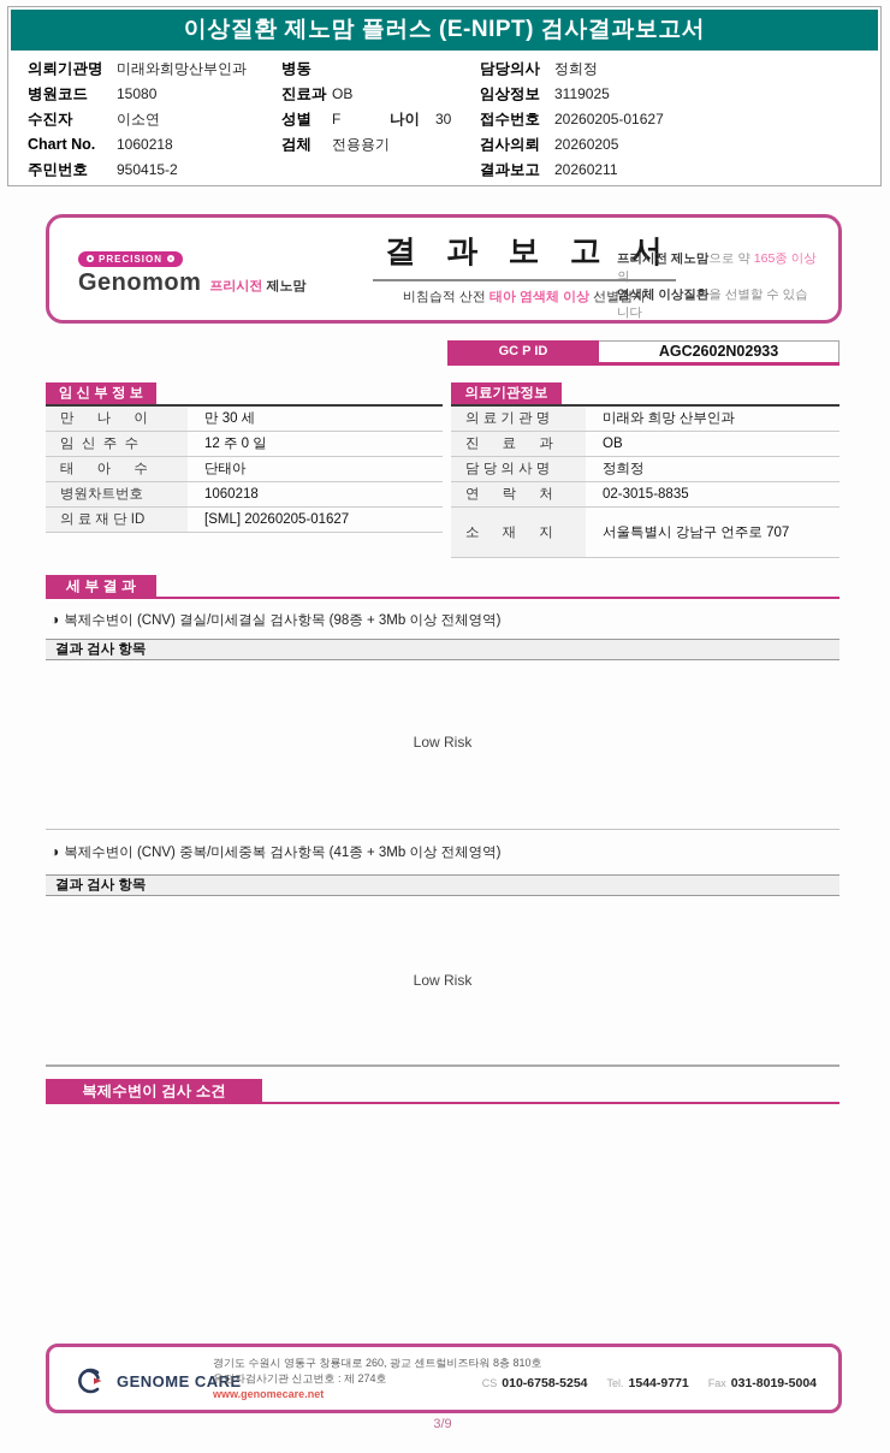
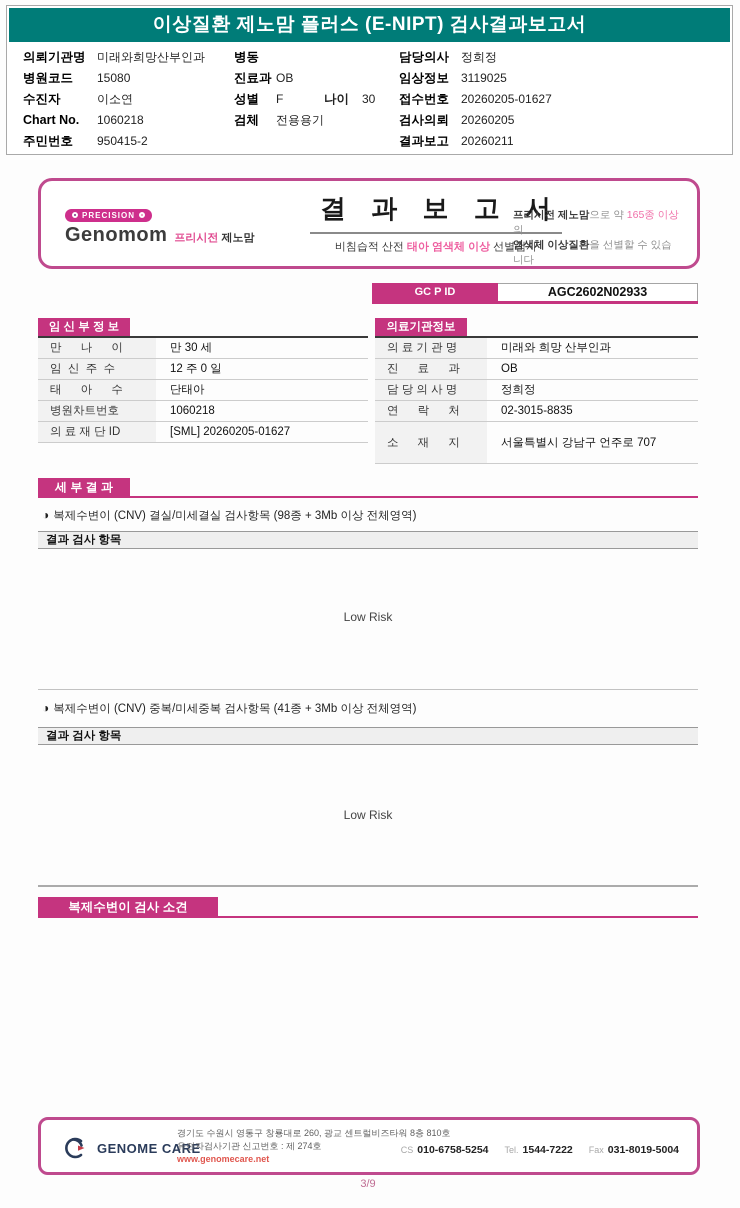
  이상질환 제노맘 플러스 (E-NIPT) 검사결과보고서
  의뢰기관명
  미래와희망산부인과
  병원코드
  15080
  수진자
  이소연
  Chart No.
  1060218
  주민번호
  950415-2
  병동
  진료과
  OB
  성별
  F
  나이
  30
  검체
  전용용기
  담당의사
  정희정
  임상정보
  3119025
  접수번호
  20260205-01627
  검사의뢰
  20260205
  결과보고
  20260211
  PRECISION
  Genomom 프리시전 제노맘
  결 과 보 고 서
  비침습적 산전 태아 염색체 이상 선별검사
  프리시전 제노맘으로 약 165종 이상의
  염색체 이상질환을 선별할 수 있습니다
  GC P ID
  AGC2602N02933
  임 신 부 정 보
  만 나 이
  만 30 세
  임 신 주 수
  12 주 0 일
  태 아 수
  단태아
  병원차트번호
  1060218
  의 료 재 단 ID
  [SML] 20260205-01627
  의료기관정보
  의 료 기 관 명
  미래와 희망 산부인과
  진 료 과
  OB
  담 당 의 사 명
  정희정
  연 락 처
  02-3015-8835
  소 재 지
  서울특별시 강남구 언주로 707
  세 부 결 과
  ◑ 복제수변이 (CNV) 결실/미세결실 검사항목 (98종 + 3Mb 이상 전체영역)
  결과 검사 항목
  Low Risk
  ◑ 복제수변이 (CNV) 중복/미세중복 검사항목 (41종 + 3Mb 이상 전체영역)
  결과 검사 항목
  Low Risk
  복제수변이 검사 소견
  GENOME CARE
  경기도 수원시 영통구 창룡대로 260, 광교 센트럴비즈타워 8층 810호
  유전자검사기관 신고번호 : 제 274호
  www.genomecare.net
  CS 010-6758-5254
- Tel. 1544-9771
+ Tel. 1544-7222
  Fax 031-8019-5004
  3/9
